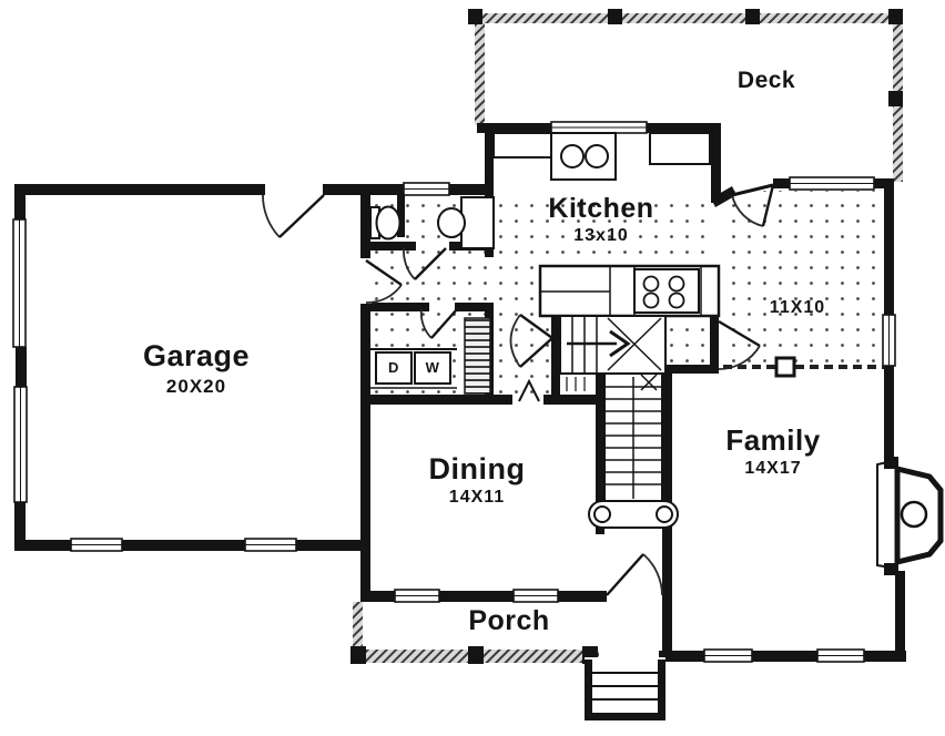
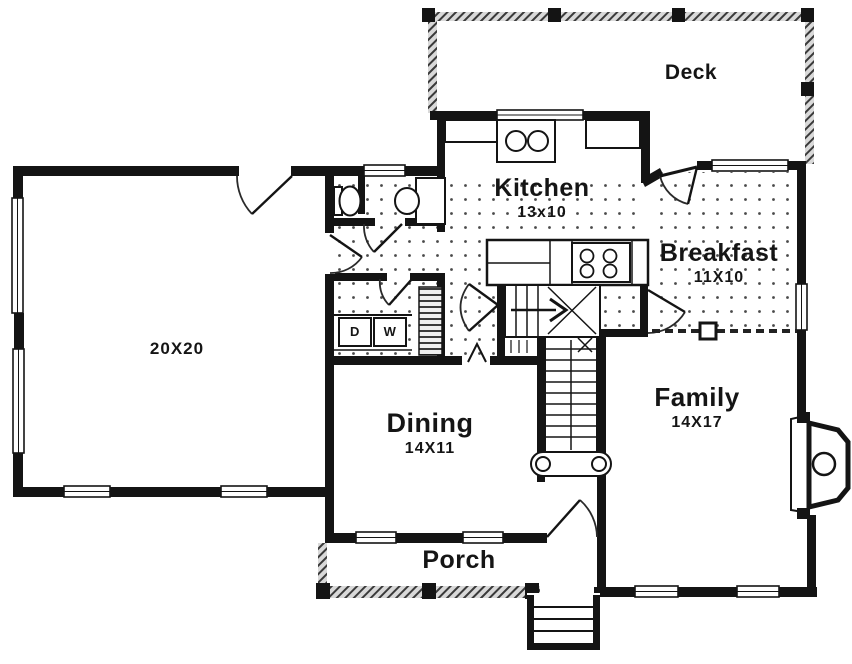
  Deck
  Kitchen
  13x10
+ Breakfast
  11X10
- Garage
  20X20
  Dining
  14X11
  Family
  14X17
  Porch
  D
  W
